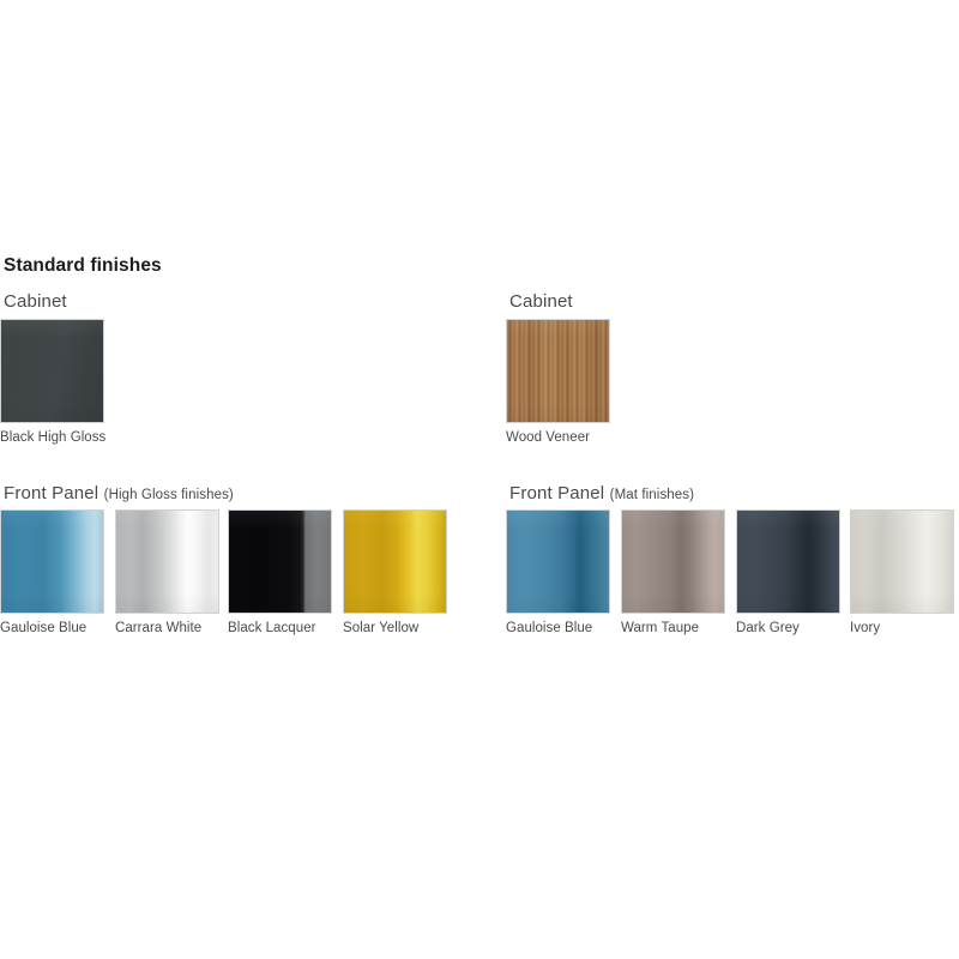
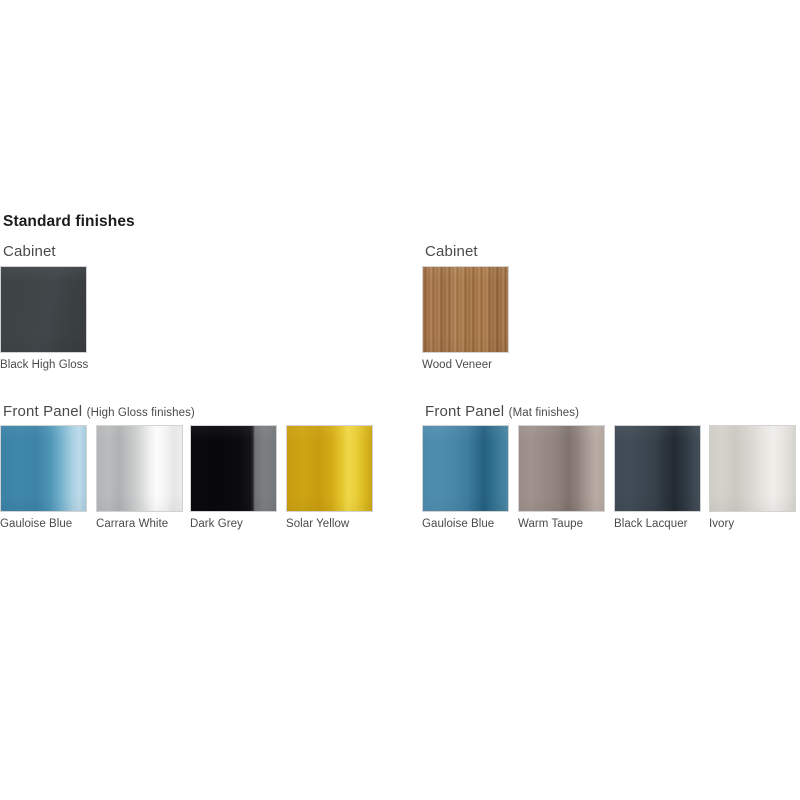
  Standard finishes
  Cabinet
  Black High Gloss
  Front Panel (High Gloss finishes)
  Gauloise Blue
  Carrara White
- Black Lacquer
+ Dark Grey
  Solar Yellow
  Cabinet
  Wood Veneer
  Front Panel (Mat finishes)
  Gauloise Blue
  Warm Taupe
- Dark Grey
+ Black Lacquer
  Ivory
